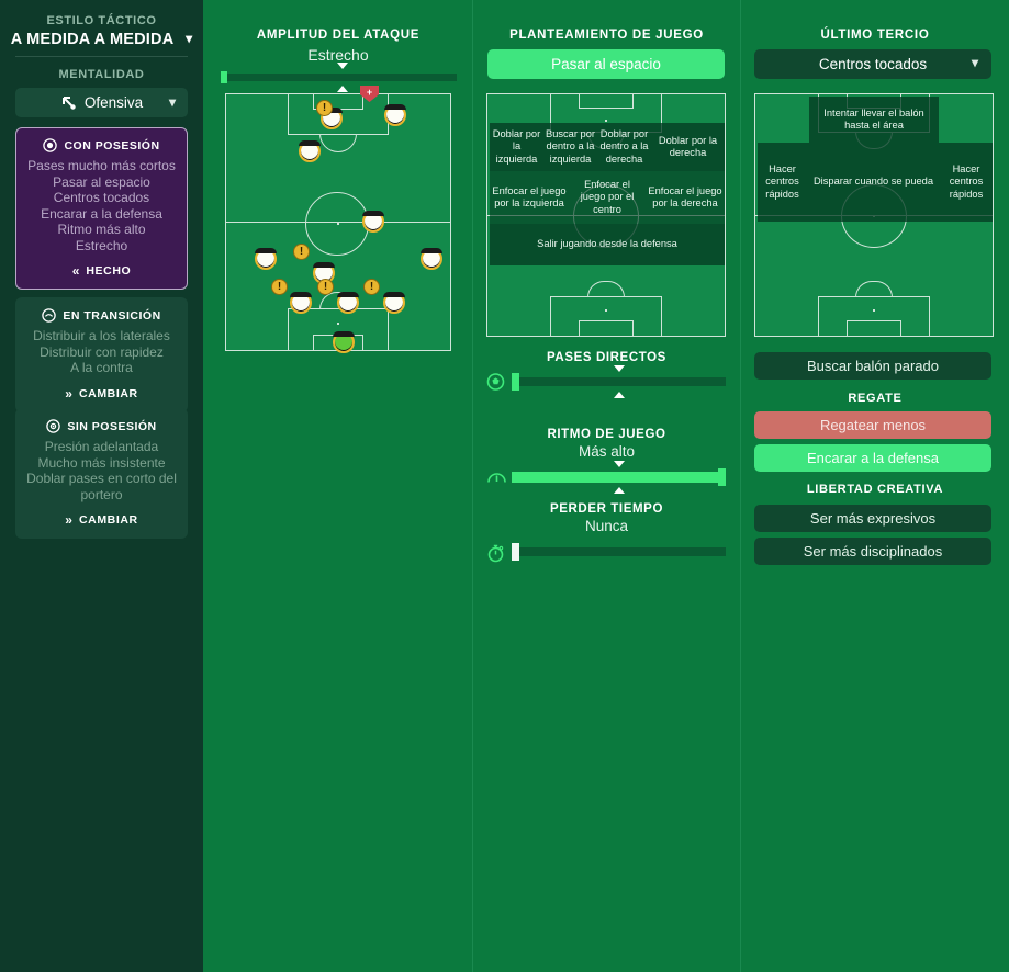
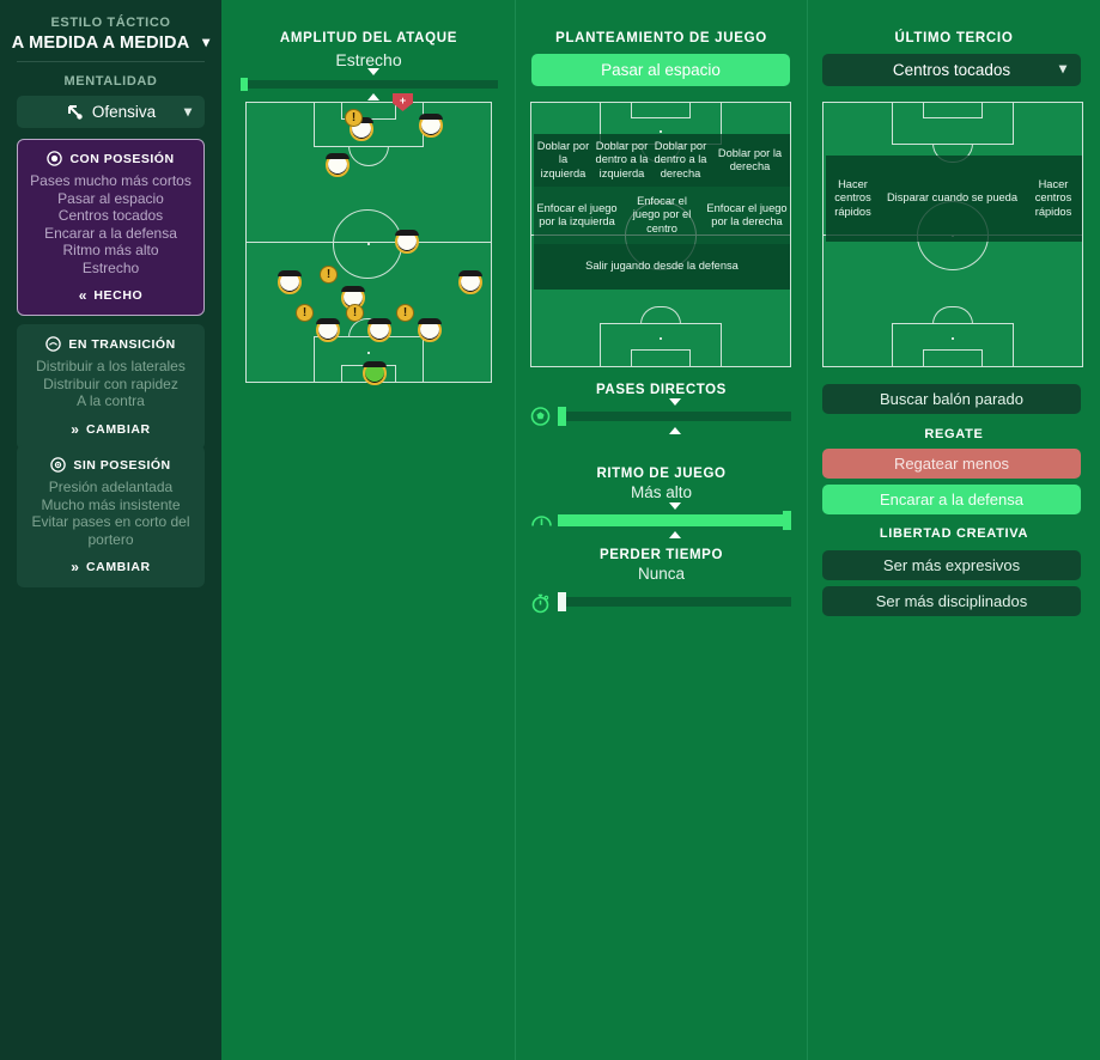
  ESTILO TÁCTICO
  A MEDIDA A MEDIDA ▾
  MENTALIDAD
  Ofensiva
  ▾
  CON POSESIÓN
  Pases mucho más cortos
  Pasar al espacio
  Centros tocados
  Encarar a la defensa
  Ritmo más alto
  Estrecho
  «
  HECHO
  EN TRANSICIÓN
  Distribuir a los laterales
  Distribuir con rapidez
  A la contra
  »
  CAMBIAR
  SIN POSESIÓN
  Presión adelantada
  Mucho más insistente
- Doblar pases en corto del portero
+ Evitar pases en corto del portero
  »
  CAMBIAR
  AMPLITUD DEL ATAQUE
  Estrecho
  !
  !
  !
  !
  !
  +
  PLANTEAMIENTO DE JUEGO
  Pasar al espacio
  Doblar por la izquierda
- Buscar por dentro a la izquierda
+ Doblar por dentro a la izquierda
  Doblar por dentro a la derecha
  Doblar por la derecha
  Enfocar el juego por la izquierda
  Enfocar el juego por el centro
  Enfocar el juego por la derecha
  Salir jugando desde la defensa
  PASES DIRECTOS
  RITMO DE JUEGO
  Más alto
  PERDER TIEMPO
  Nunca
  ÚLTIMO TERCIO
  Centros tocados
  ▾
- Intentar llevar el balón hasta el área
  Hacer centros rápidos
  Disparar cuando se pueda
  Hacer centros rápidos
  Buscar balón parado
  REGATE
  Regatear menos
  Encarar a la defensa
  LIBERTAD CREATIVA
  Ser más expresivos
  Ser más disciplinados
